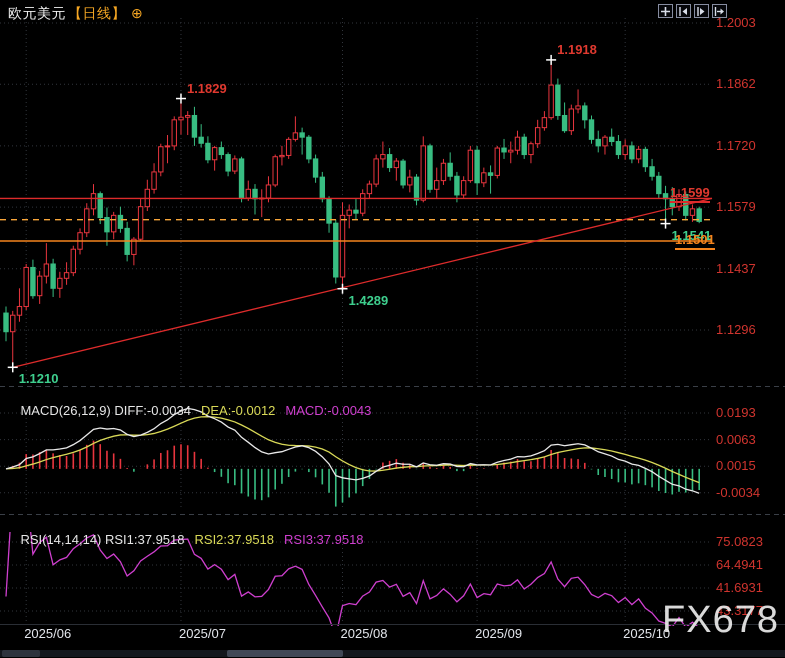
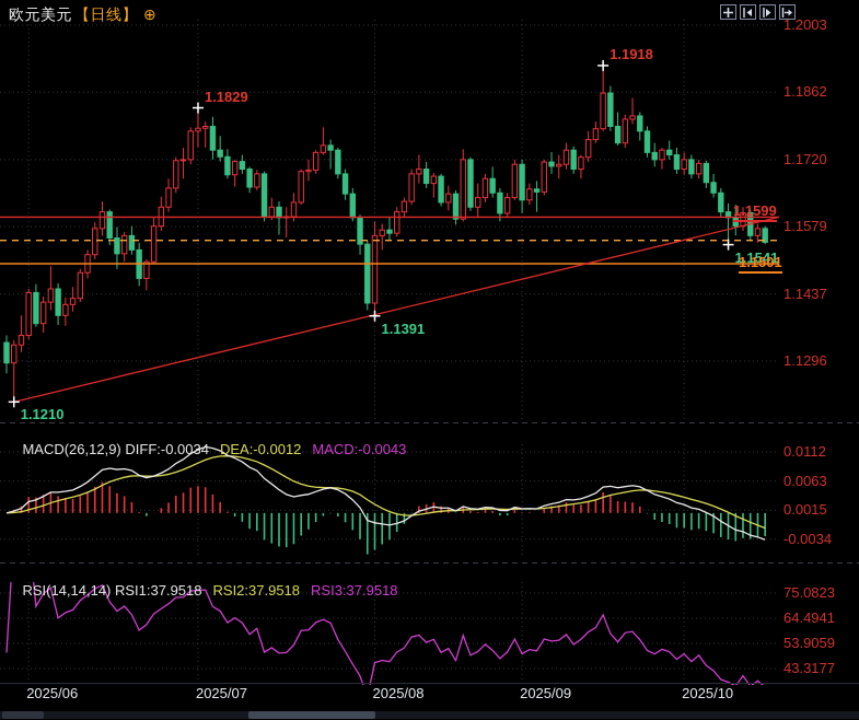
  欧元美元 【日线】 ⊕
  MACD(26,12,9) DIFF:-0.0034 DEA:-0.0012 MACD:-0.0043
  RSI(14,14,14) RSI1:37.9518 RSI2:37.9518 RSI3:37.9518
  1.1599
  1.1501
  1.2003
  1.1862
  1.1720
  1.1579
  1.1437
  1.1296
- 0.0193
+ 0.0112
  0.0063
  0.0015
  -0.0034
  75.0823
  64.4941
- 41.6931
+ 53.9059
  43.3177
  2025/06
  2025/07
  2025/08
  2025/09
  2025/10
  1.1210
  1.1829
- 1.4289
+ 1.1391
  1.1918
  1.1541
- FX678
